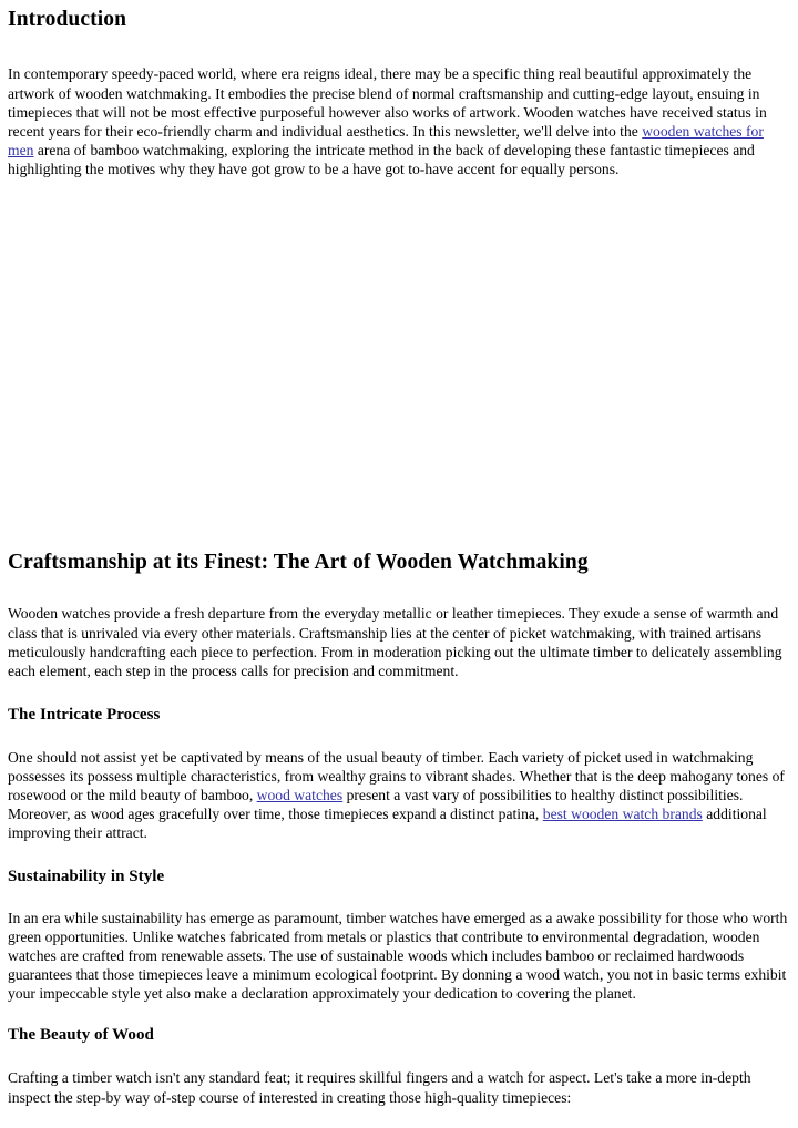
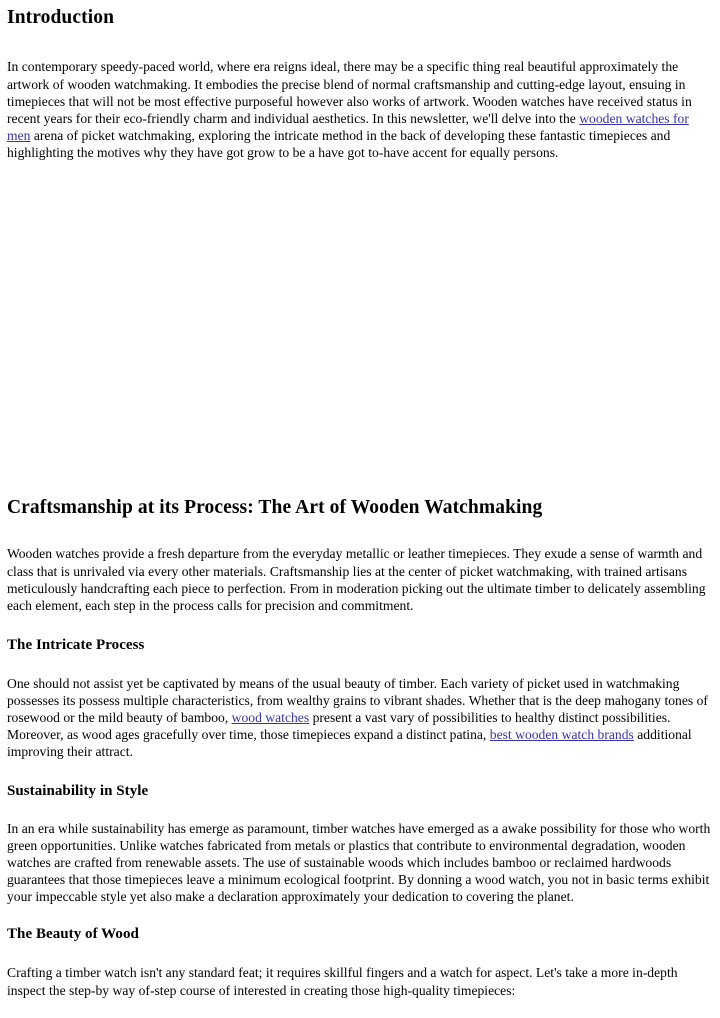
  Introduction
- In contemporary speedy-paced world, where era reigns ideal, there may be a specific thing real beautiful approximately the artwork of wooden watchmaking. It embodies the precise blend of normal craftsmanship and cutting-edge layout, ensuing in timepieces that will not be most effective purposeful however also works of artwork. Wooden watches have received status in recent years for their eco-friendly charm and individual aesthetics. In this newsletter, we'll delve into the wooden watches for men arena of bamboo watchmaking, exploring the intricate method in the back of developing these fantastic timepieces and highlighting the motives why they have got grow to be a have got to-have accent for equally persons.
+ In contemporary speedy-paced world, where era reigns ideal, there may be a specific thing real beautiful approximately the artwork of wooden watchmaking. It embodies the precise blend of normal craftsmanship and cutting-edge layout, ensuing in timepieces that will not be most effective purposeful however also works of artwork. Wooden watches have received status in recent years for their eco-friendly charm and individual aesthetics. In this newsletter, we'll delve into the wooden watches for men arena of picket watchmaking, exploring the intricate method in the back of developing these fantastic timepieces and highlighting the motives why they have got grow to be a have got to-have accent for equally persons.
- Craftsmanship at its Finest: The Art of Wooden Watchmaking
+ Craftsmanship at its Process: The Art of Wooden Watchmaking
  Wooden watches provide a fresh departure from the everyday metallic or leather timepieces. They exude a sense of warmth and class that is unrivaled via every other materials. Craftsmanship lies at the center of picket watchmaking, with trained artisans meticulously handcrafting each piece to perfection. From in moderation picking out the ultimate timber to delicately assembling each element, each step in the process calls for precision and commitment.
  The Intricate Process
  One should not assist yet be captivated by means of the usual beauty of timber. Each variety of picket used in watchmaking possesses its possess multiple characteristics, from wealthy grains to vibrant shades. Whether that is the deep mahogany tones of rosewood or the mild beauty of bamboo, wood watches present a vast vary of possibilities to healthy distinct possibilities. Moreover, as wood ages gracefully over time, those timepieces expand a distinct patina, best wooden watch brands additional improving their attract.
  Sustainability in Style
  In an era while sustainability has emerge as paramount, timber watches have emerged as a awake possibility for those who worth green opportunities. Unlike watches fabricated from metals or plastics that contribute to environmental degradation, wooden watches are crafted from renewable assets. The use of sustainable woods which includes bamboo or reclaimed hardwoods guarantees that those timepieces leave a minimum ecological footprint. By donning a wood watch, you not in basic terms exhibit your impeccable style yet also make a declaration approximately your dedication to covering the planet.
  The Beauty of Wood
  Crafting a timber watch isn't any standard feat; it requires skillful fingers and a watch for aspect. Let's take a more in-depth inspect the step-by way of-step course of interested in creating those high-quality timepieces:
